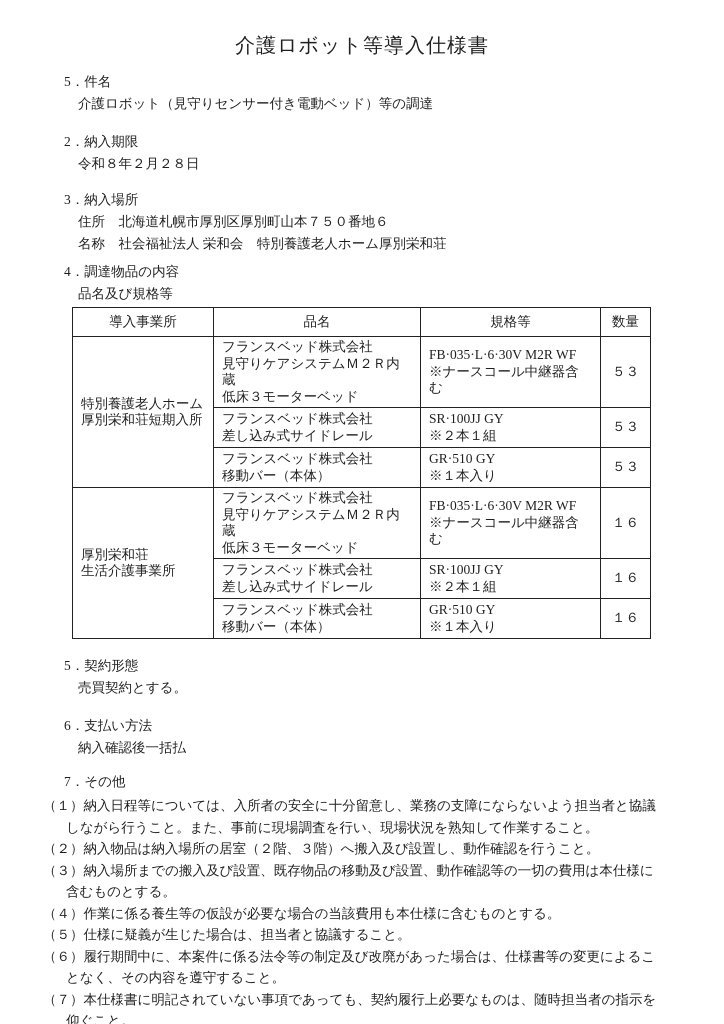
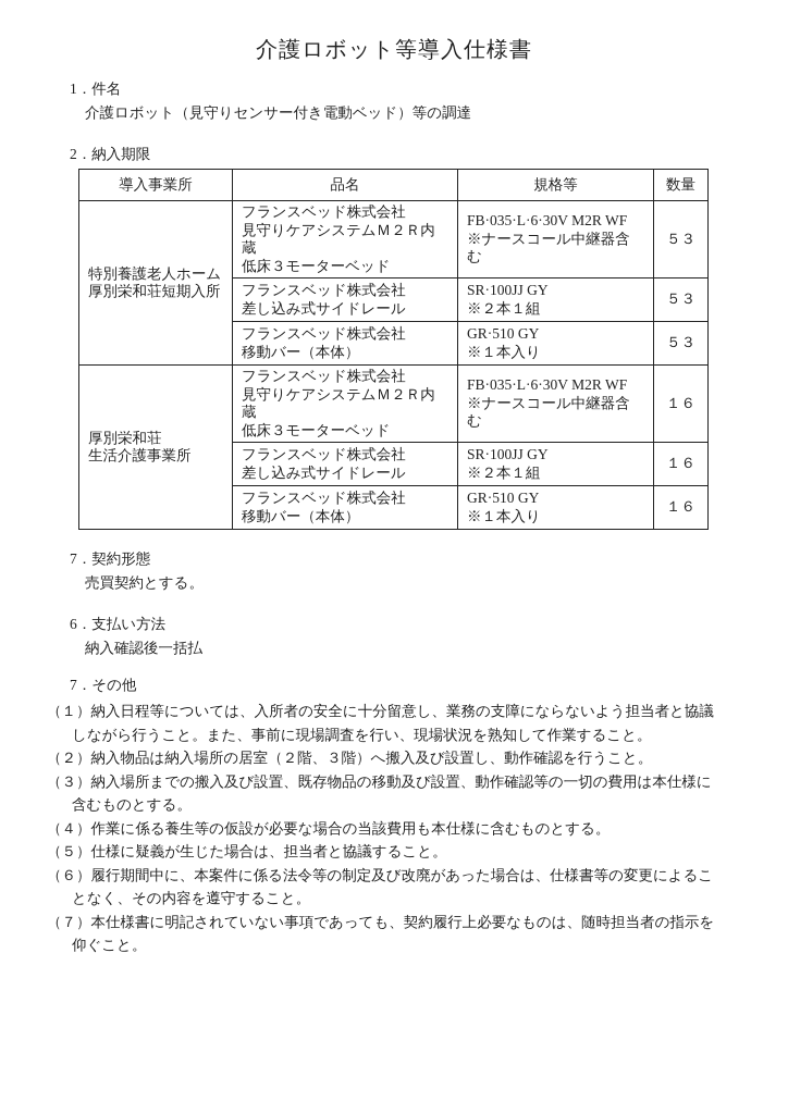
  介護ロボット等導入仕様書
- 5．件名
+ 1．件名
  介護ロボット（見守りセンサー付き電動ベッド）等の調達
  2．納入期限
- 令和８年２月２８日
- 3．納入場所
- 住所 北海道札幌市厚別区厚別町山本７５０番地６
- 名称 社会福祉法人 栄和会 特別養護老人ホーム厚別栄和荘
- 4．調達物品の内容
- 品名及び規格等
  導入事業所	品名	規格等	数量
  特別養護老人ホーム 厚別栄和荘短期入所	フランスベッド株式会社 見守りケアシステムＭ２Ｒ内蔵 低床３モーターベッド	FB·035·L·6·30V M2R WF ※ナースコール中継器含む	５３
  フランスベッド株式会社 差し込み式サイドレール	SR·100JJ GY ※２本１組	５３
  フランスベッド株式会社 移動バー（本体）	GR·510 GY ※１本入り	５３
  厚別栄和荘 生活介護事業所	フランスベッド株式会社 見守りケアシステムＭ２Ｒ内蔵 低床３モーターベッド	FB·035·L·6·30V M2R WF ※ナースコール中継器含む	１６
  フランスベッド株式会社 差し込み式サイドレール	SR·100JJ GY ※２本１組	１６
  フランスベッド株式会社 移動バー（本体）	GR·510 GY ※１本入り	１６
- 5．契約形態
+ 7．契約形態
  売買契約とする。
  6．支払い方法
  納入確認後一括払
  7．その他
  （１）納入日程等については、入所者の安全に十分留意し、業務の支障にならないよう担当者と協議しながら行うこと。また、事前に現場調査を行い、現場状況を熟知して作業すること。
  （２）納入物品は納入場所の居室（２階、３階）へ搬入及び設置し、動作確認を行うこと。
  （３）納入場所までの搬入及び設置、既存物品の移動及び設置、動作確認等の一切の費用は本仕様に含むものとする。
  （４）作業に係る養生等の仮設が必要な場合の当該費用も本仕様に含むものとする。
  （５）仕様に疑義が生じた場合は、担当者と協議すること。
  （６）履行期間中に、本案件に係る法令等の制定及び改廃があった場合は、仕様書等の変更によることなく、その内容を遵守すること。
  （７）本仕様書に明記されていない事項であっても、契約履行上必要なものは、随時担当者の指示を仰ぐこと。
